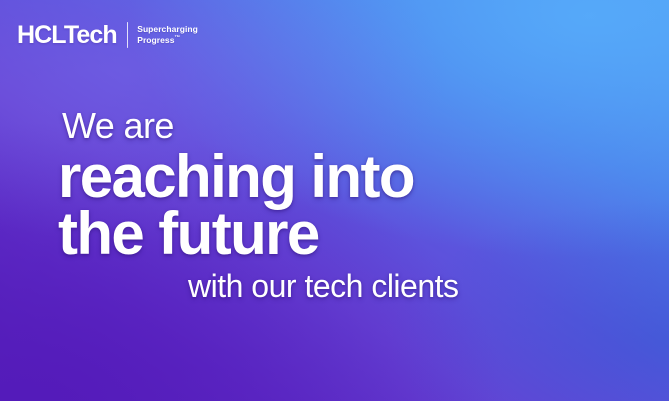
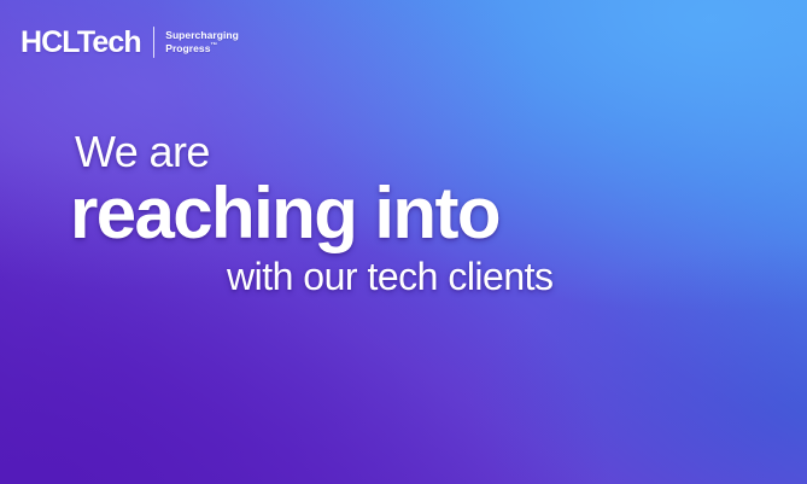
  HCLTech
  Supercharging
  Progress
  We are
  reaching into
- the future
  with our tech clients
